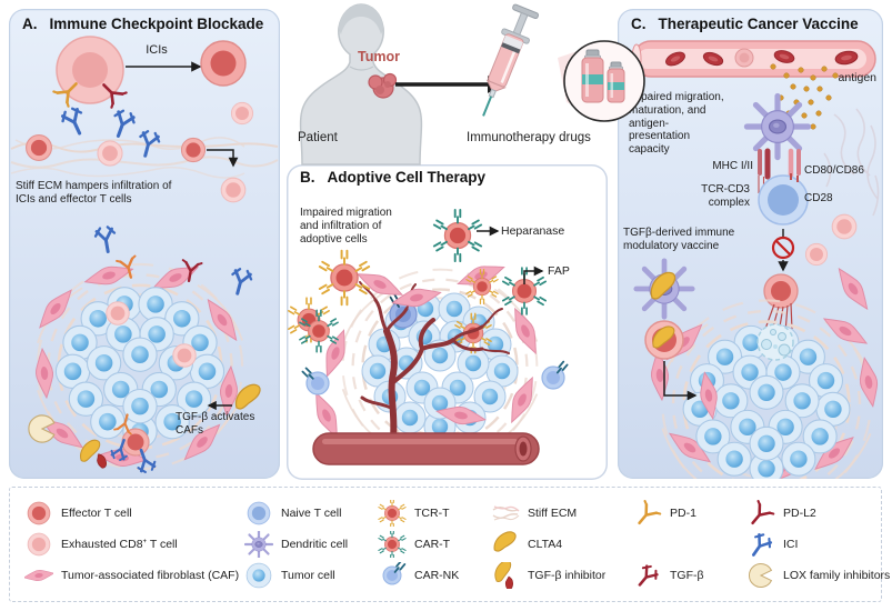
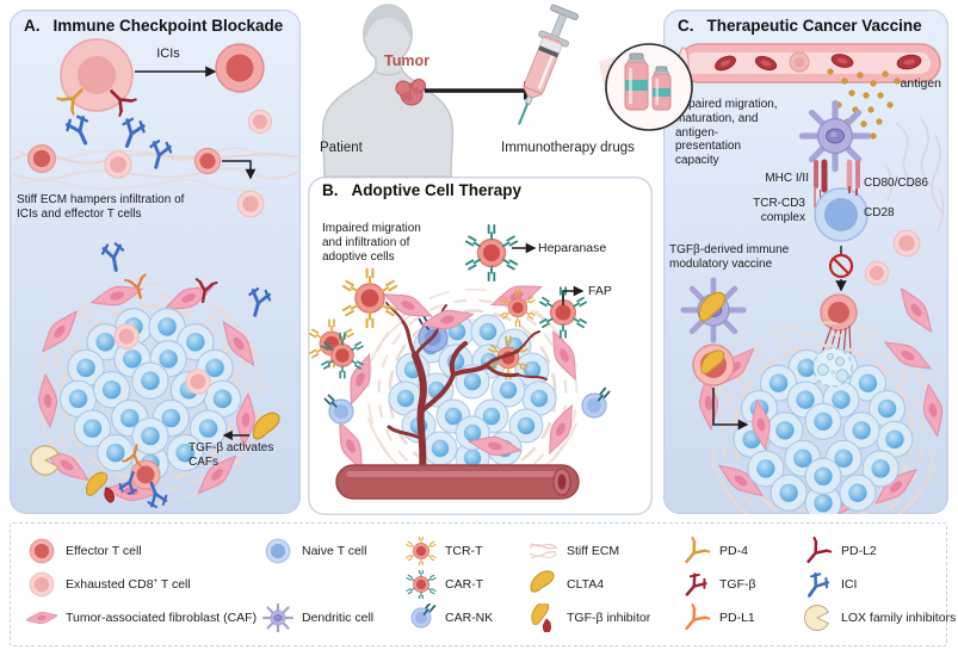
  A. Immune Checkpoint Blockade
  ICIs
  Stiff ECM hampers infiltration of
  ICIs and effector T cells
  TGF-β activates
  CAFs
  B. Adoptive Cell Therapy
  Impaired migration
  and infiltration of
  adoptive cells
  Heparanase
  FAP
  C. Therapeutic Cancer Vaccine
  antigen
  paired migration,
  maturation, and
  antigen-
  presentation
  capacity
  MHC I/II
  CD80/CD86
  TCR-CD3
  complex
  CD28
  TGFβ-derived immune
  modulatory vaccine
  Tumor
  Patient
  Immunotherapy drugs
  Effector T cell
  Exhausted CD8⁺ T cell
  Tumor-associated fibroblast (CAF)
  Naive T cell
  Dendritic cell
- Tumor cell
  TCR-T
  CAR-T
  CAR-NK
  Stiff ECM
  CLTA4
  TGF-β inhibitor
- PD-1
+ PD-4
  TGF-β
+ PD-L1
  PD-L2
  ICI
  LOX family inhibitors
